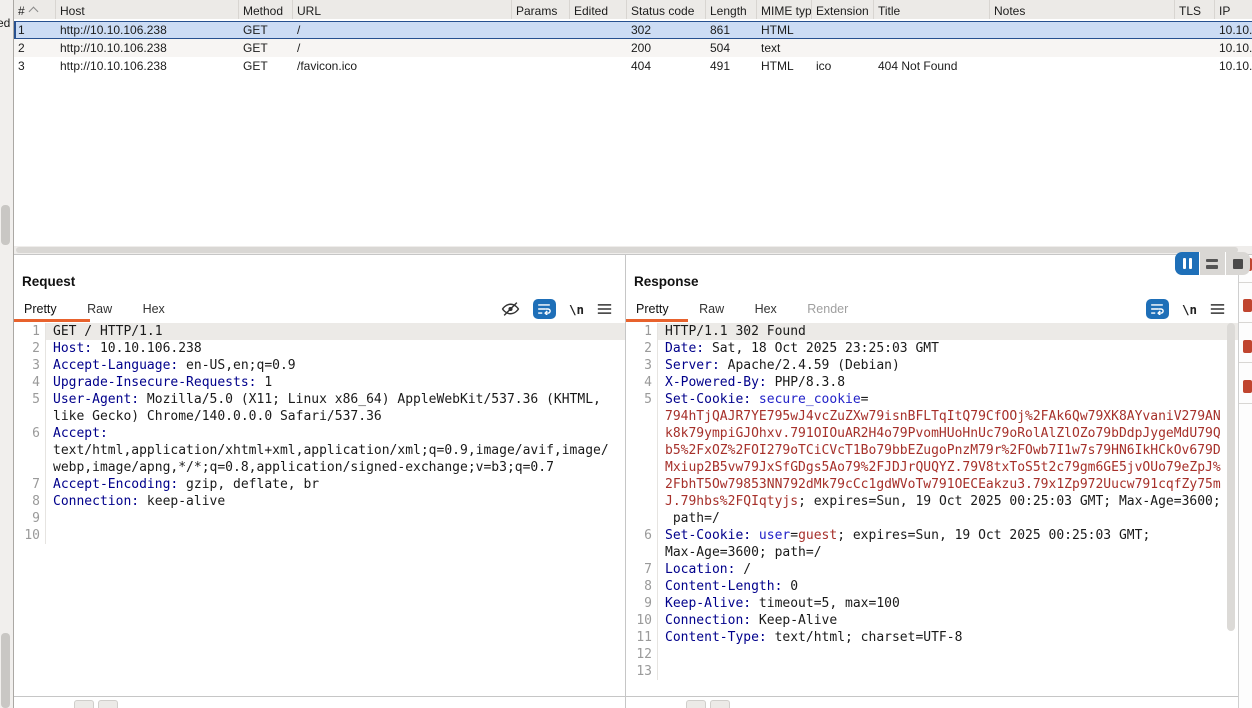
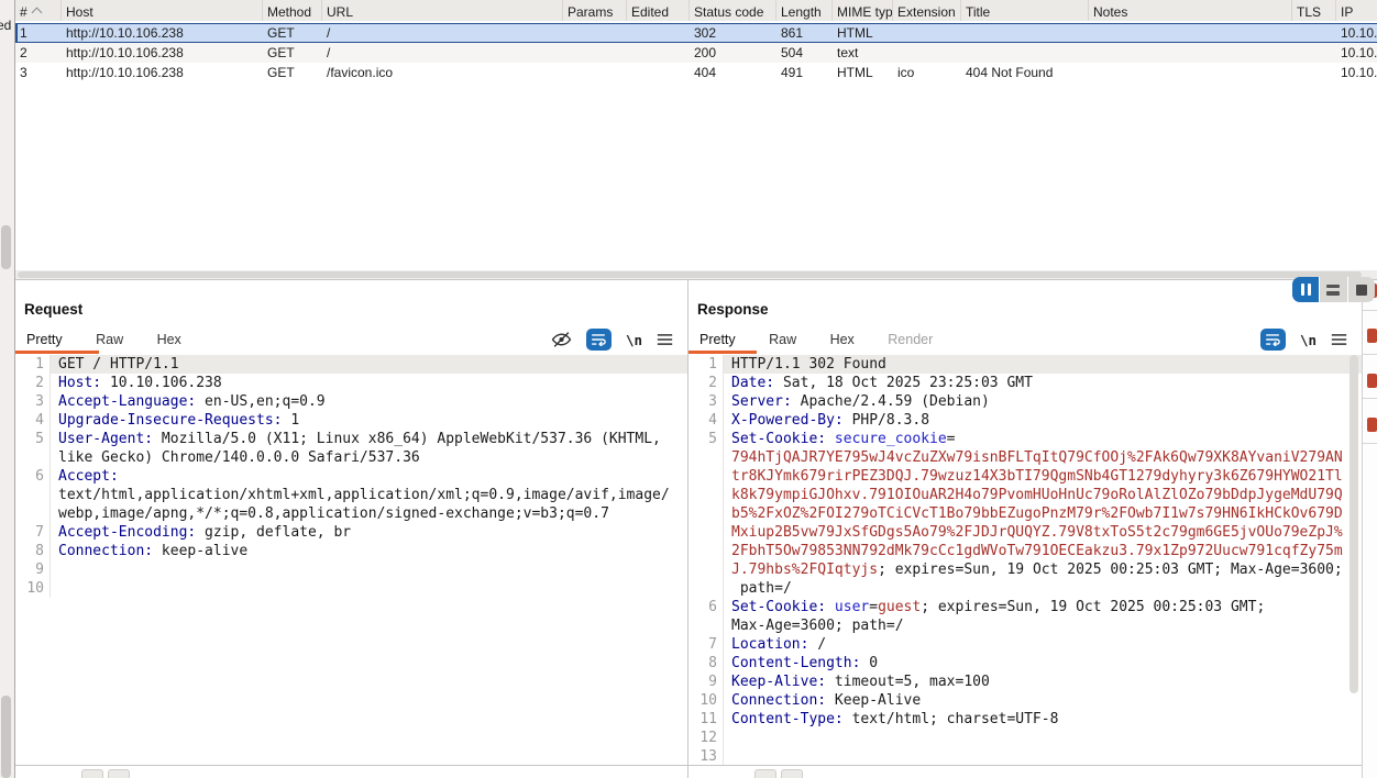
  ed
  #
  Host
  Method
  URL
  Params
  Edited
  Status code
  Length
  MIME typ
  Extension
  Title
  Notes
  TLS
  IP
  1
  http://10.10.106.238
  GET
  /
  302
  861
  HTML
  10.10.
  2
  http://10.10.106.238
  GET
  /
  200
  504
  text
  10.10.
  3
  http://10.10.106.238
  GET
  /favicon.ico
  404
  491
  HTML
  ico
  404 Not Found
  10.10.
  Request
  Pretty Raw Hex
  \n
  1
  GET / HTTP/1.1
  2
  Host: 10.10.106.238
  3
  Accept-Language: en-US,en;q=0.9
  4
  Upgrade-Insecure-Requests: 1
  5
  User-Agent: Mozilla/5.0 (X11; Linux x86_64) AppleWebKit/537.36 (KHTML,
  like Gecko) Chrome/140.0.0.0 Safari/537.36
  6
  Accept:
  text/html,application/xhtml+xml,application/xml;q=0.9,image/avif,image/
  webp,image/apng,*/*;q=0.8,application/signed-exchange;v=b3;q=0.7
  7
  Accept-Encoding: gzip, deflate, br
  8
  Connection: keep-alive
  9
  10
  Response
  Pretty Raw Hex Render
  \n
  1
  HTTP/1.1 302 Found
  2
  Date: Sat, 18 Oct 2025 23:25:03 GMT
  3
  Server: Apache/2.4.59 (Debian)
  4
  X-Powered-By: PHP/8.3.8
  5
  Set-Cookie: secure_cookie=
  794hTjQAJR7YE795wJ4vcZuZXw79isnBFLTqItQ79CfOOj%2FAk6Qw79XK8AYvaniV279AN
+ tr8KJYmk679rirPEZ3DQJ.79wzuz14X3bTI79QgmSNb4GT1279dyhyry3k6Z679HYWO21Tl
  k8k79ympiGJOhxv.791OIOuAR2H4o79PvomHUoHnUc79oRolAlZlOZo79bDdpJygeMdU79Q
  b5%2FxOZ%2FOI279oTCiCVcT1Bo79bbEZugoPnzM79r%2FOwb7I1w7s79HN6IkHCkOv679D
  Mxiup2B5vw79JxSfGDgs5Ao79%2FJDJrQUQYZ.79V8txToS5t2c79gm6GE5jvOUo79eZpJ%
  2FbhT5Ow79853NN792dMk79cCc1gdWVoTw791OECEakzu3.79x1Zp972Uucw791cqfZy75m
  J.79hbs%2FQIqtyjs; expires=Sun, 19 Oct 2025 00:25:03 GMT; Max-Age=3600;
  path=/
  6
  Set-Cookie: user=guest; expires=Sun, 19 Oct 2025 00:25:03 GMT;
  Max-Age=3600; path=/
  7
  Location: /
  8
  Content-Length: 0
  9
  Keep-Alive: timeout=5, max=100
  10
  Connection: Keep-Alive
  11
  Content-Type: text/html; charset=UTF-8
  12
  13
